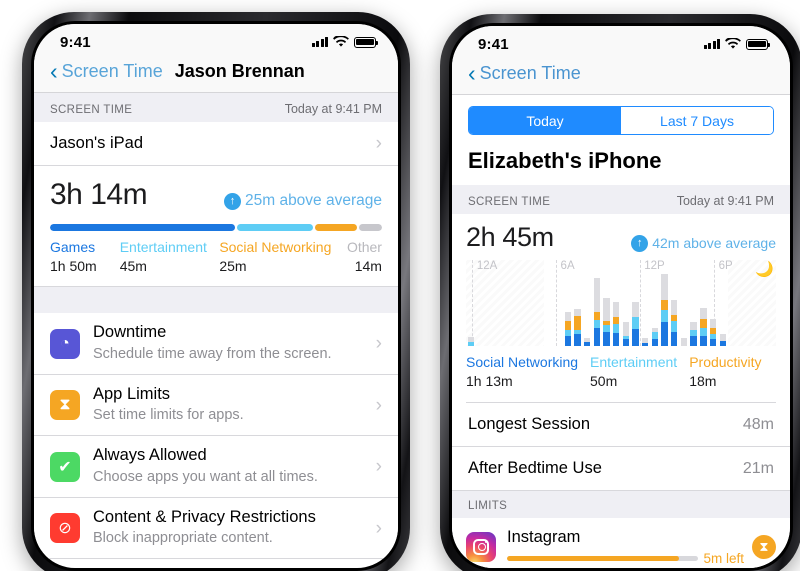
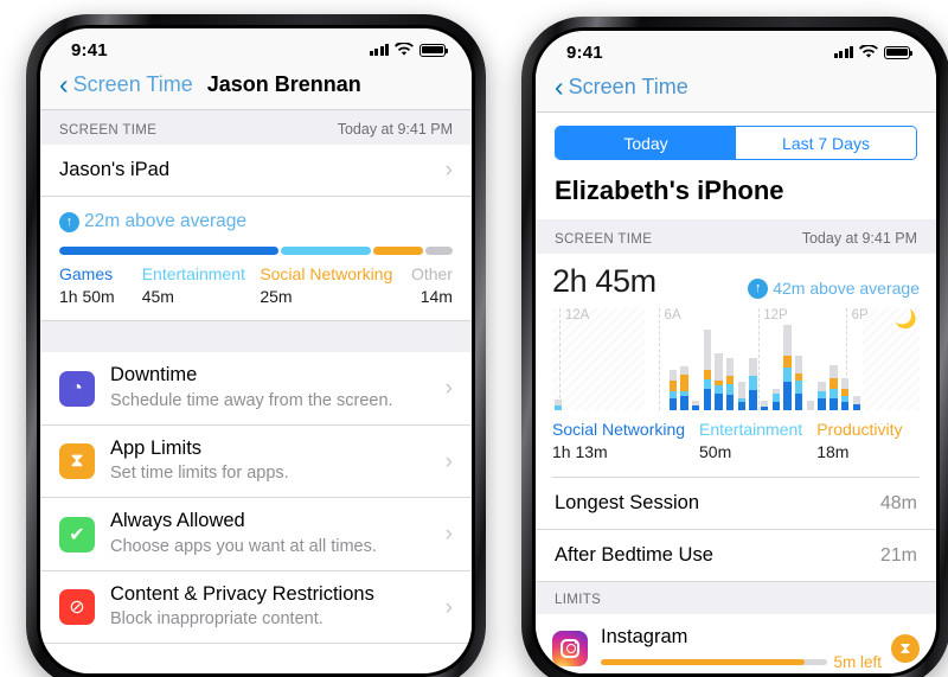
  9:41
  ‹
  Screen Time
  Jason Brennan
  SCREEN TIME
  Today at 9:41 PM
  Jason's iPad
  ›
- 3h 14m
  ↑
- 25m above average
+ 22m above average
  Games
  1h 50m
  Entertainment
  45m
  Social Networking
  25m
  Other
  14m
  ◔
  Downtime
  Schedule time away from the screen.
  ›
  ⧗
  App Limits
  Set time limits for apps.
  ›
  ✔
  Always Allowed
  Choose apps you want at all times.
  ›
  ⊘
  Content & Privacy Restrictions
  Block inappropriate content.
  ›
  9:41
  ‹
  Screen Time
  Today
  Last 7 Days
  Elizabeth's iPhone
  SCREEN TIME
  Today at 9:41 PM
  2h 45m
  ↑
  42m above average
  🌙
  12A
  6A
  12P
  6P
  Social Networking
  1h 13m
  Entertainment
  50m
  Productivity
  18m
  Longest Session
  48m
  After Bedtime Use
  21m
  LIMITS
  Instagram
  5m left
  ⧗
